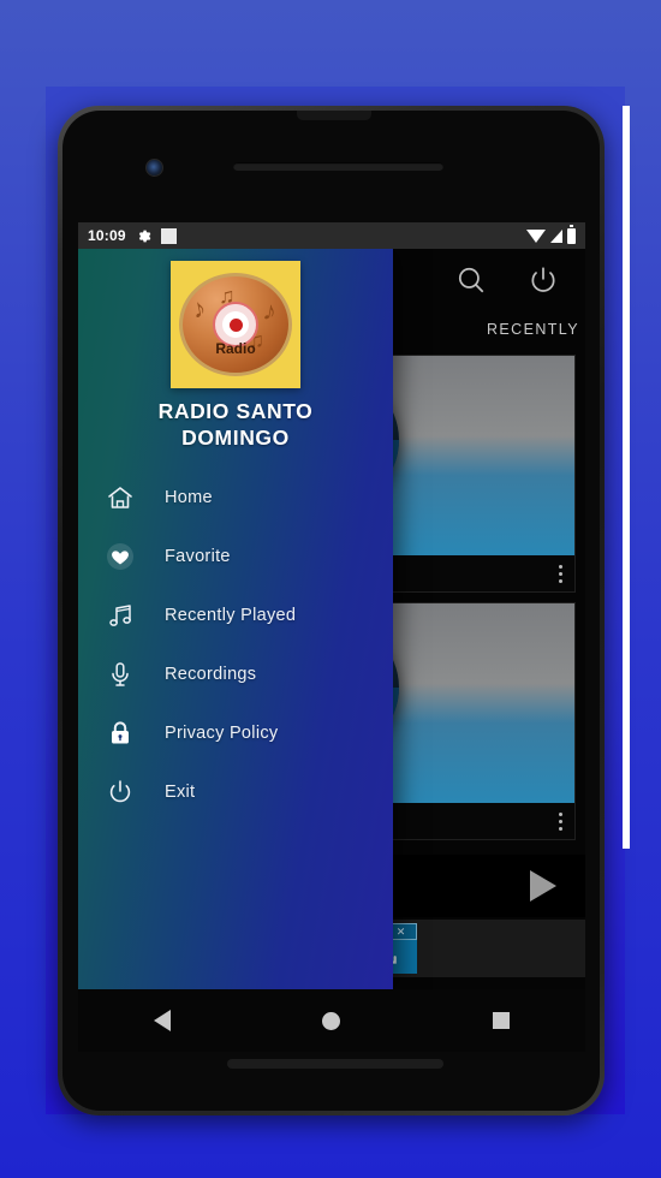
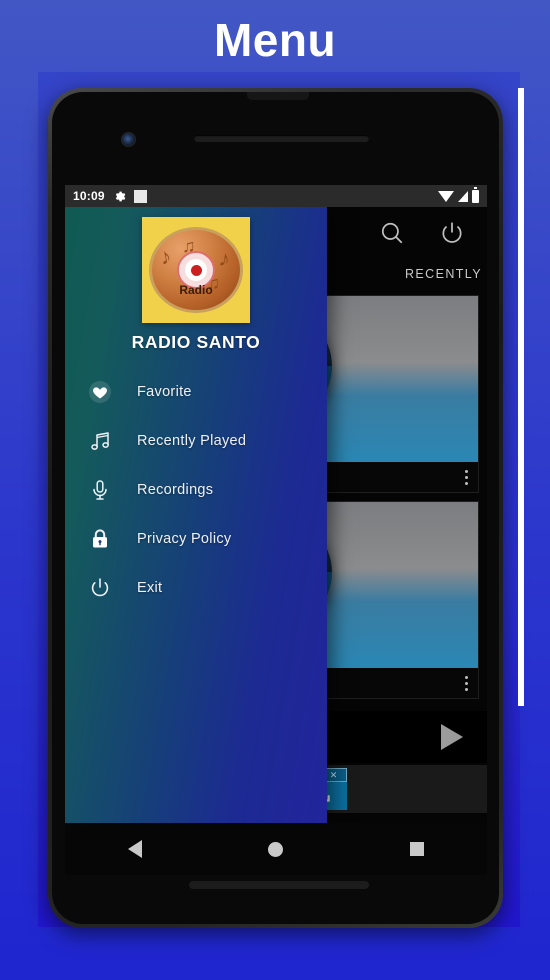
+ Menu
  10:09
  ✕
  ♫
  ♫
  Radio
  RADIO SANTO
- DOMINGO
- Home
  Favorite
  Recently Played
  Recordings
  Privacy Policy
  Exit
